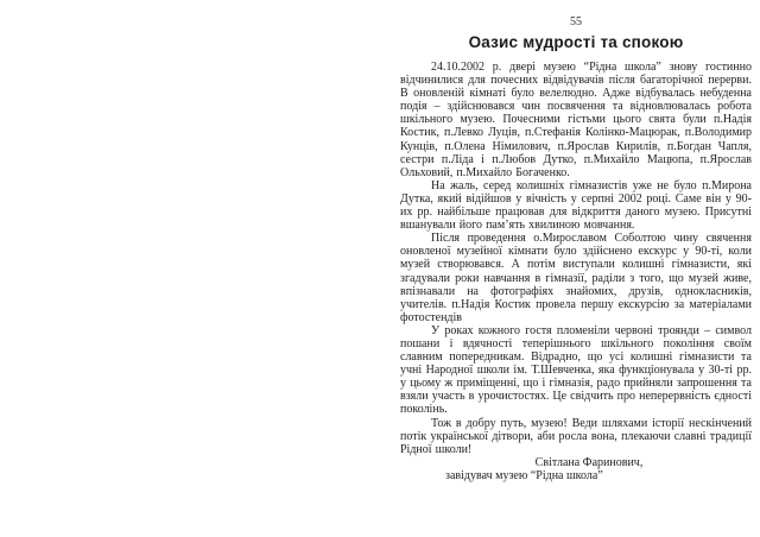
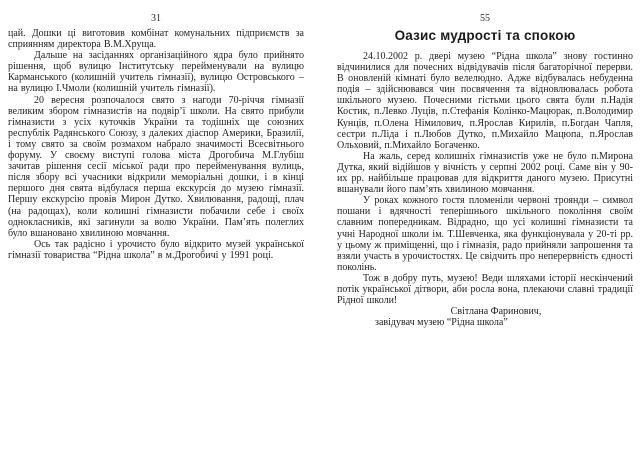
+ 31
+ цай. Дошки ці виготовив комбінат комунальних підприємств за сприянням директора В.М.Хруща.
+ Дальше на засіданнях організаційного ядра було прийнято рішення, щоб вулицю Інститутську перейменували на вулицю Карманського (колишній учитель гімназії), вулицю Островського – на вулицю І.Чмоли (колишній учитель гімназії).
+ 20 вересня розпочалося свято з нагоди 70-річчя гімназії великим збором гімназистів на подвір’ї школи. На свято прибули гімназисти з усіх куточків України та тодішніх ще союзних республік Радянського Союзу, з далеких діаспор Америки, Бразилії, і тому свято за своїм розмахом набрало значимості Всесвітнього форуму. У своєму виступі голова міста Дрогобича М.Глубіш зачитав рішення сесії міської ради про перейменування вулиць, після збору всі учасники відкрили меморіальні дошки, і в кінці першого дня свята відбулася перша екскурсія до музею гімназії. Першу екскурсію провів Мирон Дутко. Хвилювання, радощі, плач (на радощах), коли колишні гімназисти побачили себе і своїх однокласників, які загинули за волю України. Пам’ять полеглих було вшановано хвилиною мовчання.
+ Ось так радісно і урочисто було відкрито музей української гімназії товариства “Рідна школа” в м.Дрогобичі у 1991 році.
  55
  Оазис мудрості та спокою
  24.10.2002 р. двері музею “Рідна школа” знову гостинно відчинилися для почесних відвідувачів після багаторічної перерви. В оновленій кімнаті було велелюдно. Адже відбувалась небуденна подія – здійснювався чин посвячення та відновлювалась робота шкільного музею. Почесними гістьми цього свята були п.Надія Костик, п.Левко Луців, п.Стефанія Колінко-Мацюрак, п.Володимир Кунців, п.Олена Німилович, п.Ярослав Кирилів, п.Богдан Чапля, сестри п.Ліда і п.Любов Дутко, п.Михайло Мацюпа, п.Ярослав Ольховий, п.Михайло Богаченко.
  На жаль, серед колишніх гімназистів уже не було п.Мирона Дутка, який відійшов у вічність у серпні 2002 році. Саме він у 90-их рр. найбільше працював для відкриття даного музею. Присутні вшанували його пам’ять хвилиною мовчання.
- Після проведення о.Мирославом Соболтою чину свячення оновленої музейної кімнати було здійснено екскурс у 90-ті, коли музей створювався. А потім виступали колишні гімназисти, які згадували роки навчання в гімназії, раділи з того, що музей живе, впізнавали на фотографіях знайомих, друзів, однокласників, учителів. п.Надія Костик провела першу екскурсію за матеріалами фотостендів
- У роках кожного гостя пломеніли червоні троянди – символ пошани і вдячності теперішнього шкільного покоління своїм славним попередникам. Відрадно, що усі колишні гімназисти та учні Народної школи ім. Т.Шевченка, яка функціонувала у 30-ті рр. у цьому ж приміщенні, що і гімназія, радо прийняли запрошення та взяли участь в урочистостях. Це свідчить про неперервність єдності поколінь.
+ У роках кожного гостя пломеніли червоні троянди – символ пошани і вдячності теперішнього шкільного покоління своїм славним попередникам. Відрадно, що усі колишні гімназисти та учні Народної школи ім. Т.Шевченка, яка функціонувала у 20-ті рр. у цьому ж приміщенні, що і гімназія, радо прийняли запрошення та взяли участь в урочистостях. Це свідчить про неперервність єдності поколінь.
  Тож в добру путь, музею! Веди шляхами історії нескінчений потік української дітвори, аби росла вона, плекаючи славні традиції Рідної школи!
  Світлана Фаринович,
  завідувач музею “Рідна школа”
